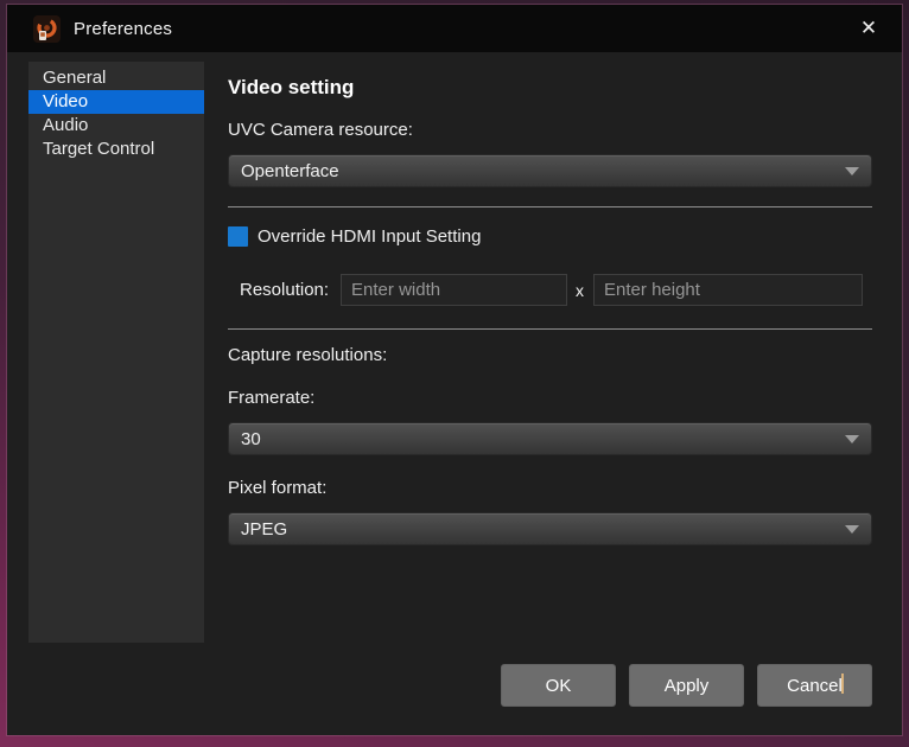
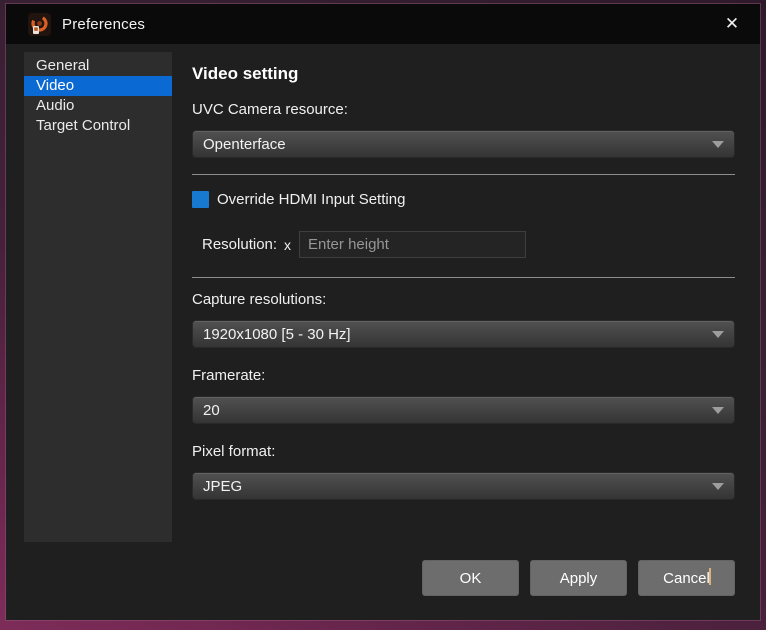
  Preferences
  ✕
  General
  Video
  Audio
  Target Control
  Video setting
  UVC Camera resource:
  Openterface
  Override HDMI Input Setting
  Resolution:
- Enter width
  x
  Enter height
  Capture resolutions:
+ 1920x1080 [5 - 30 Hz]
  Framerate:
- 30
+ 20
  Pixel format:
  JPEG
  OK
  Apply
  Cancel
